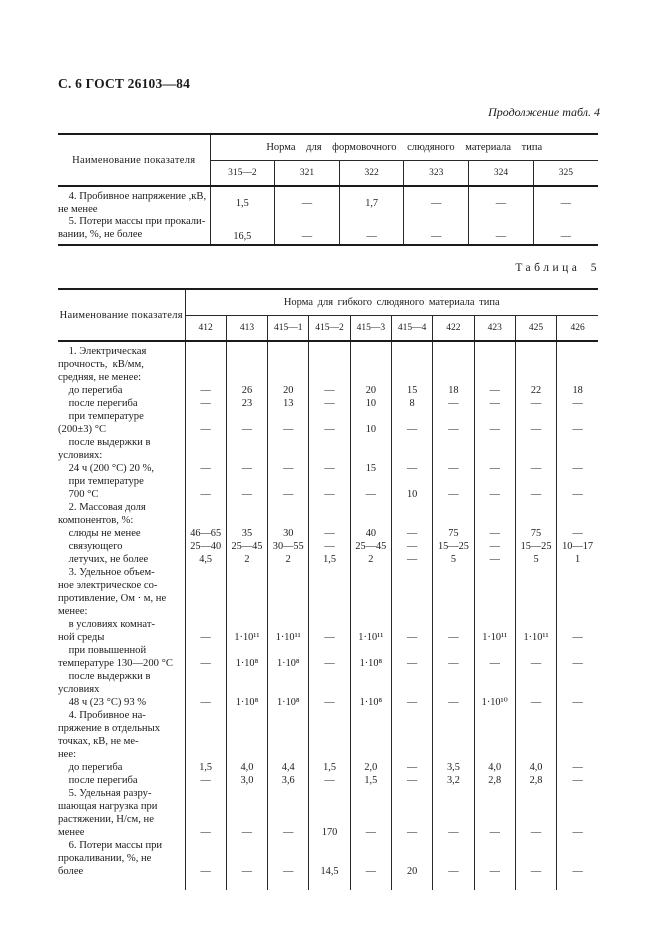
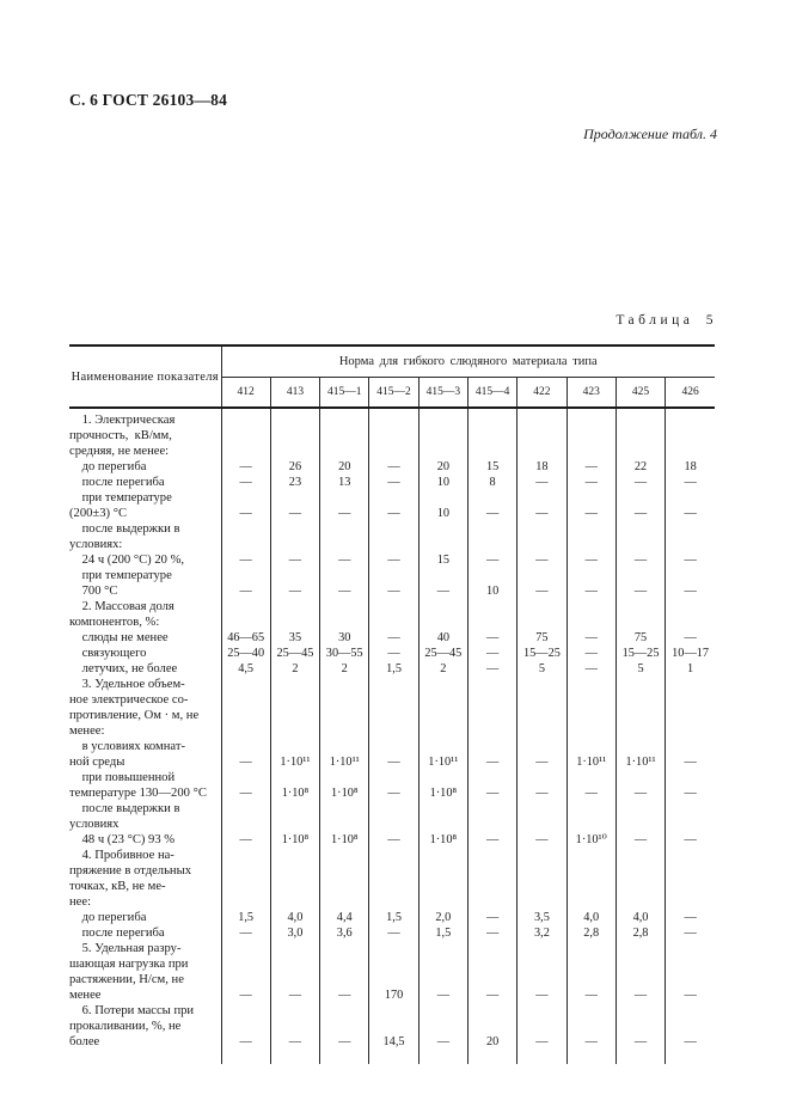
  С. 6 ГОСТ 26103—84
  Продолжение табл. 4
- Наименование показателя	Норма для формовочного слюдяного материала типа
- 315—2	321	322	323	324	325
- 4. Пробивное напряжение ,кВ, не менее	1,5	—	1,7	—	—	—
- 5. Потери массы при прокали- вании, %, не более	16,5	—	—	—	—	—
  Таблица 5
  Наименование показателя	Норма для гибкого слюдяного материала типа
  412	413	415—1	415—2	415—3	415—4	422	423	425	426
  1. Электрическая прочность, кВ/мм, средняя, не менее:
  до перегиба	—	26	20	—	20	15	18	—	22	18
  после перегиба	—	23	13	—	10	8	—	—	—	—
  при температуре (200±3) °С	—	—	—	—	10	—	—	—	—	—
  после выдержки в условиях:
  24 ч (200 °С) 20 %,	—	—	—	—	15	—	—	—	—	—
  при температуре 700 °С	—	—	—	—	—	10	—	—	—	—
  2. Массовая доля компонентов, %:
  слюды не менее	46—65	35	30	—	40	—	75	—	75	—
  связующего	25—40	25—45	30—55	—	25—45	—	15—25	—	15—25	10—17
  летучих, не более	4,5	2	2	1,5	2	—	5	—	5	1
  3. Удельное объем- ное электрическое со- противление, Ом · м, не менее:
  в условиях комнат- ной среды	—	1·10¹¹	1·10¹¹	—	1·10¹¹	—	—	1·10¹¹	1·10¹¹	—
  при повышенной температуре 130—200 °С	—	1·10⁸	1·10⁸	—	1·10⁸	—	—	—	—	—
  после выдержки в условиях
  48 ч (23 °С) 93 %	—	1·10⁸	1·10⁸	—	1·10⁸	—	—	1·10¹⁰	—	—
  4. Пробивное на- пряжение в отдельных точках, кВ, не ме- нее:
  до перегиба	1,5	4,0	4,4	1,5	2,0	—	3,5	4,0	4,0	—
  после перегиба	—	3,0	3,6	—	1,5	—	3,2	2,8	2,8	—
  5. Удельная разру- шающая нагрузка при растяжении, Н/см, не менее	—	—	—	170	—	—	—	—	—	—
  6. Потери массы при прокаливании, %, не более	—	—	—	14,5	—	20	—	—	—	—
